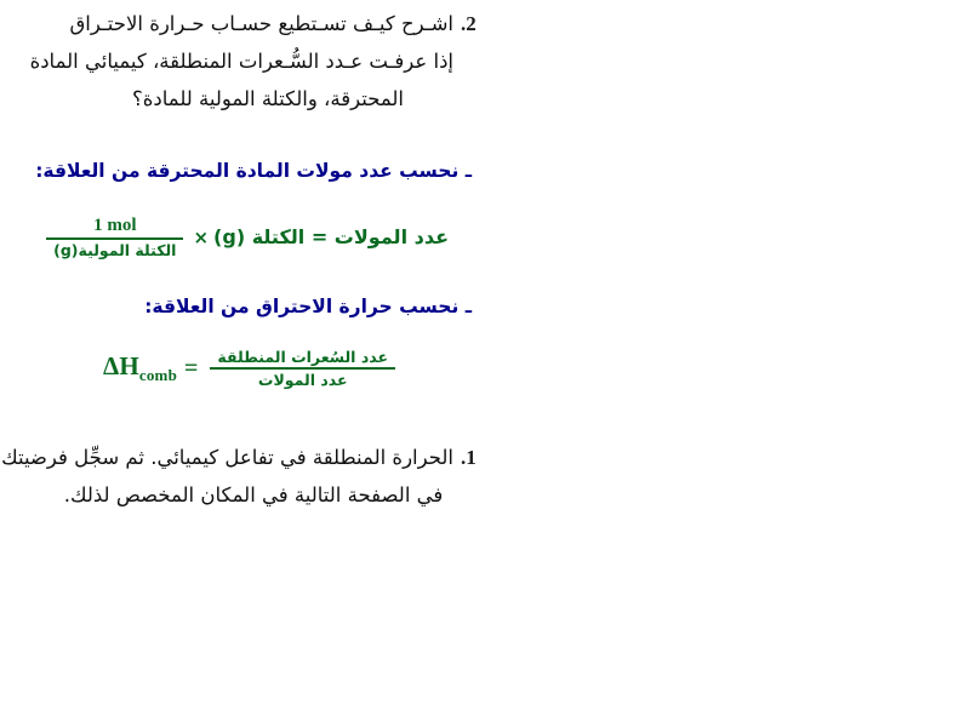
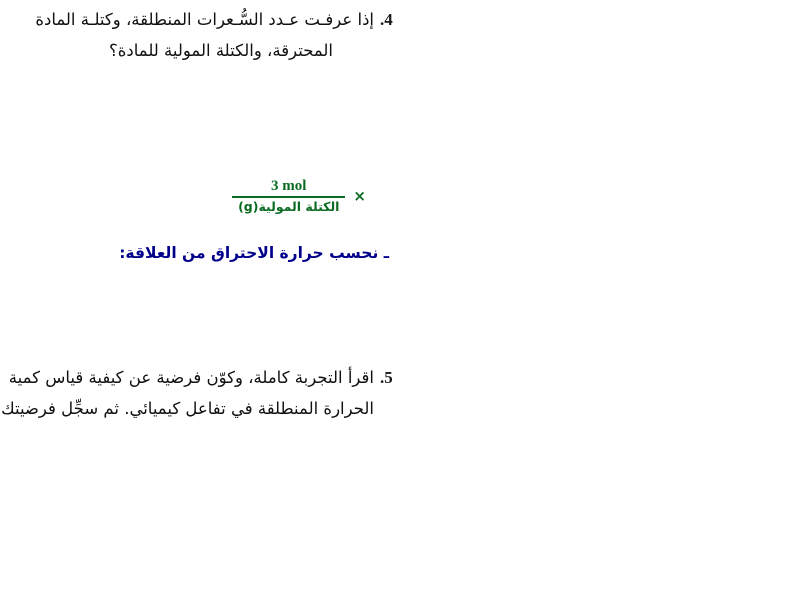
- 2.
+ 4.
- اشـرح كيـف تسـتطيع حسـاب حـرارة الاحتـراق
- إذا عرفـت عـدد السُّـعرات المنطلقة، كيميائي المادة
+ إذا عرفـت عـدد السُّـعرات المنطلقة، وكتلـة المادة
  المحترقة، والكتلة المولية للمادة؟
- ـ نحسب عدد مولات المادة المحترقة من العلاقة:
- 1 mol
+ 3 mol
  الكتلة المولية(g)
  ×
- عدد المولات = الكتلة (g)
  ـ نحسب حرارة الاحتراق من العلاقة:
- ΔHcomb
- =
- عدد السُعرات المنطلقة
- عدد المولات
- 1.
+ 5.
+ اقرأ التجربة كاملة، وكوّن فرضية عن كيفية قياس كمية
  الحرارة المنطلقة في تفاعل كيميائي. ثم سجِّل فرضيتك
- في الصفحة التالية في المكان المخصص لذلك.
